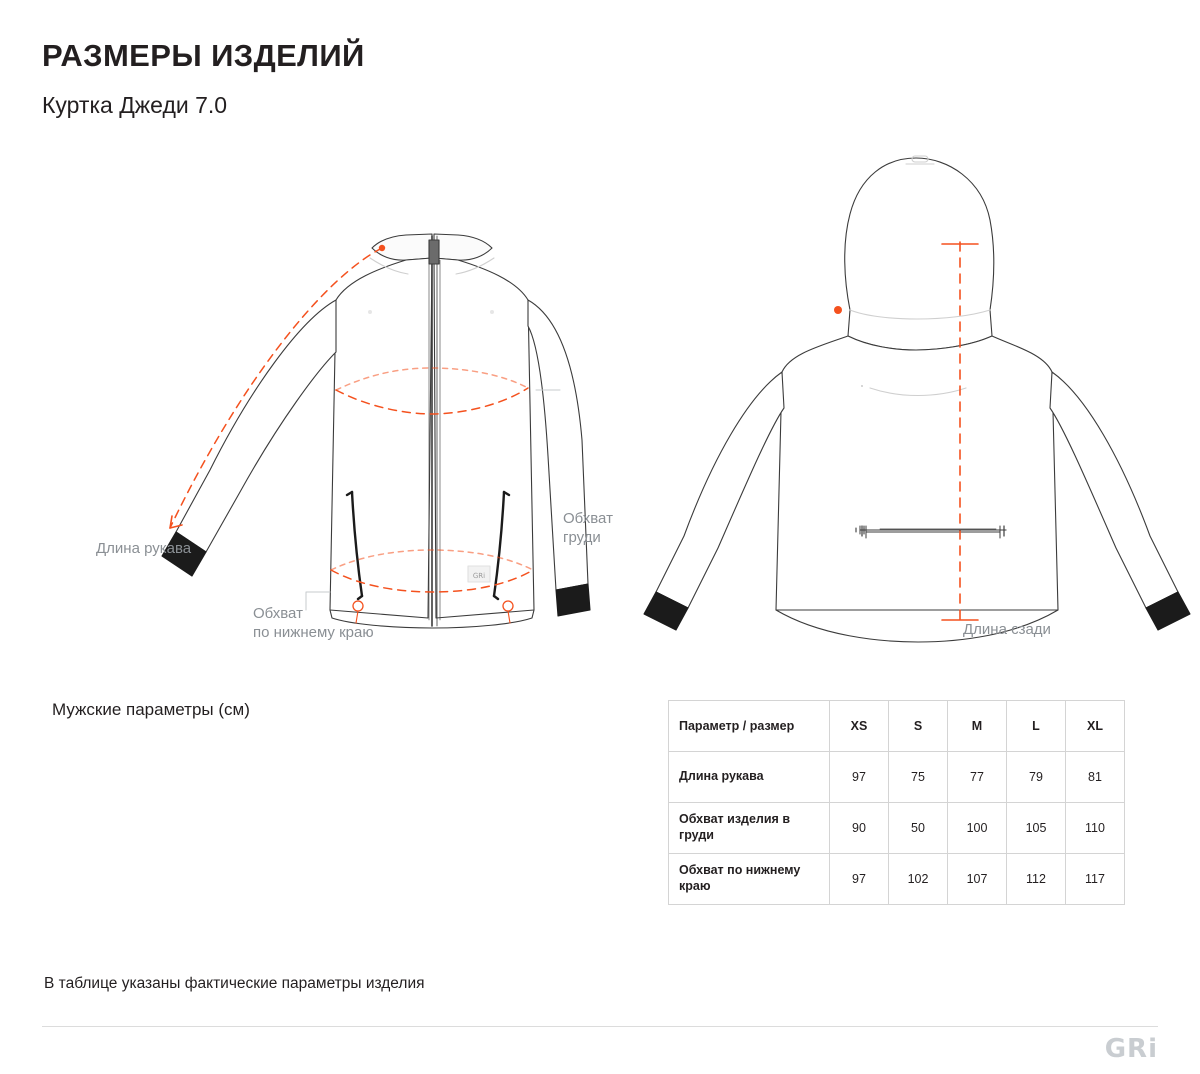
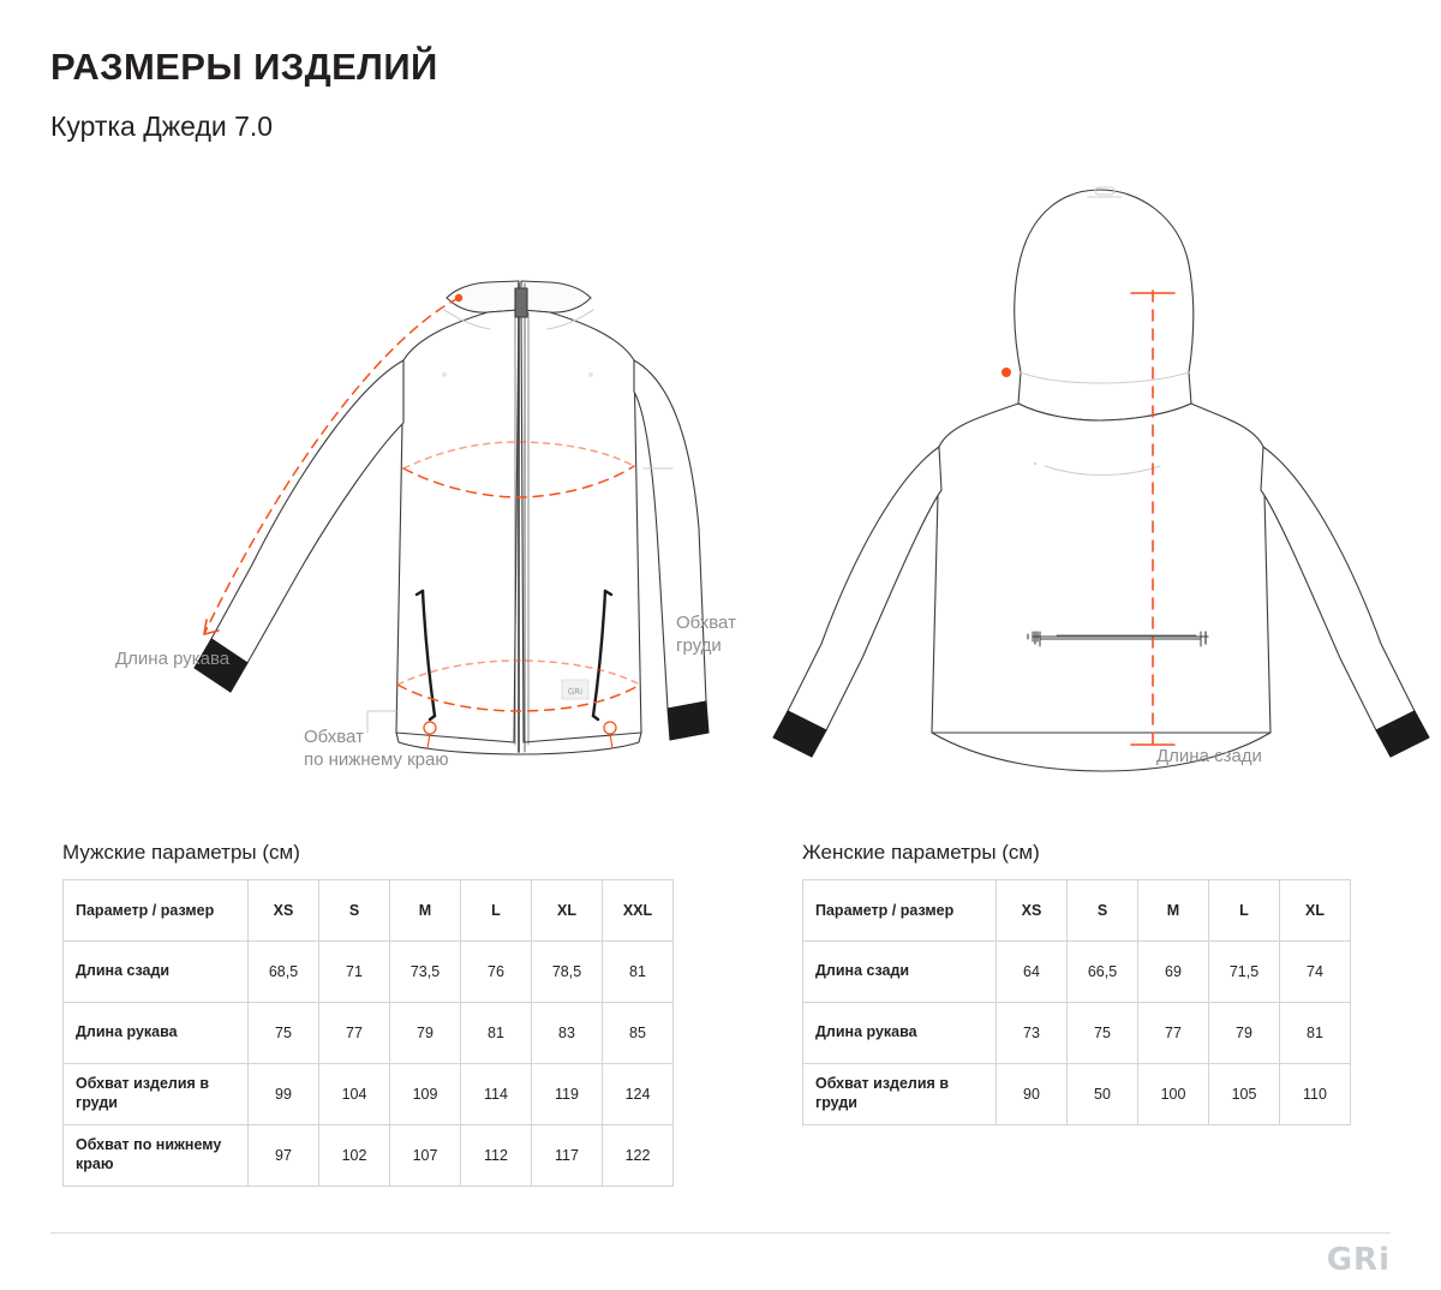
  РАЗМЕРЫ ИЗДЕЛИЙ
  Куртка Джеди 7.0
  GRi
  Обхват
  груди
  Длина рукава
  Обхват
  по нижнему краю
  Длина сзади
  Мужские параметры (см)
+ Параметр / размер	XS	S	M	L	XL	XXL
+ Длина сзади	68,5	71	73,5	76	78,5	81
+ Длина рукава	75	77	79	81	83	85
+ Обхват изделия в груди	99	104	109	114	119	124
+ Обхват по нижнему краю	97	102	107	112	117	122
+ Женские параметры (см)
  Параметр / размер	XS	S	M	L	XL
+ Длина сзади	64	66,5	69	71,5	74
- Длина рукава	97	75	77	79	81
+ Длина рукава	73	75	77	79	81
  Обхват изделия в груди	90	50	100	105	110
- Обхват по нижнему краю	97	102	107	112	117
- В таблице указаны фактические параметры изделия
  GRi
